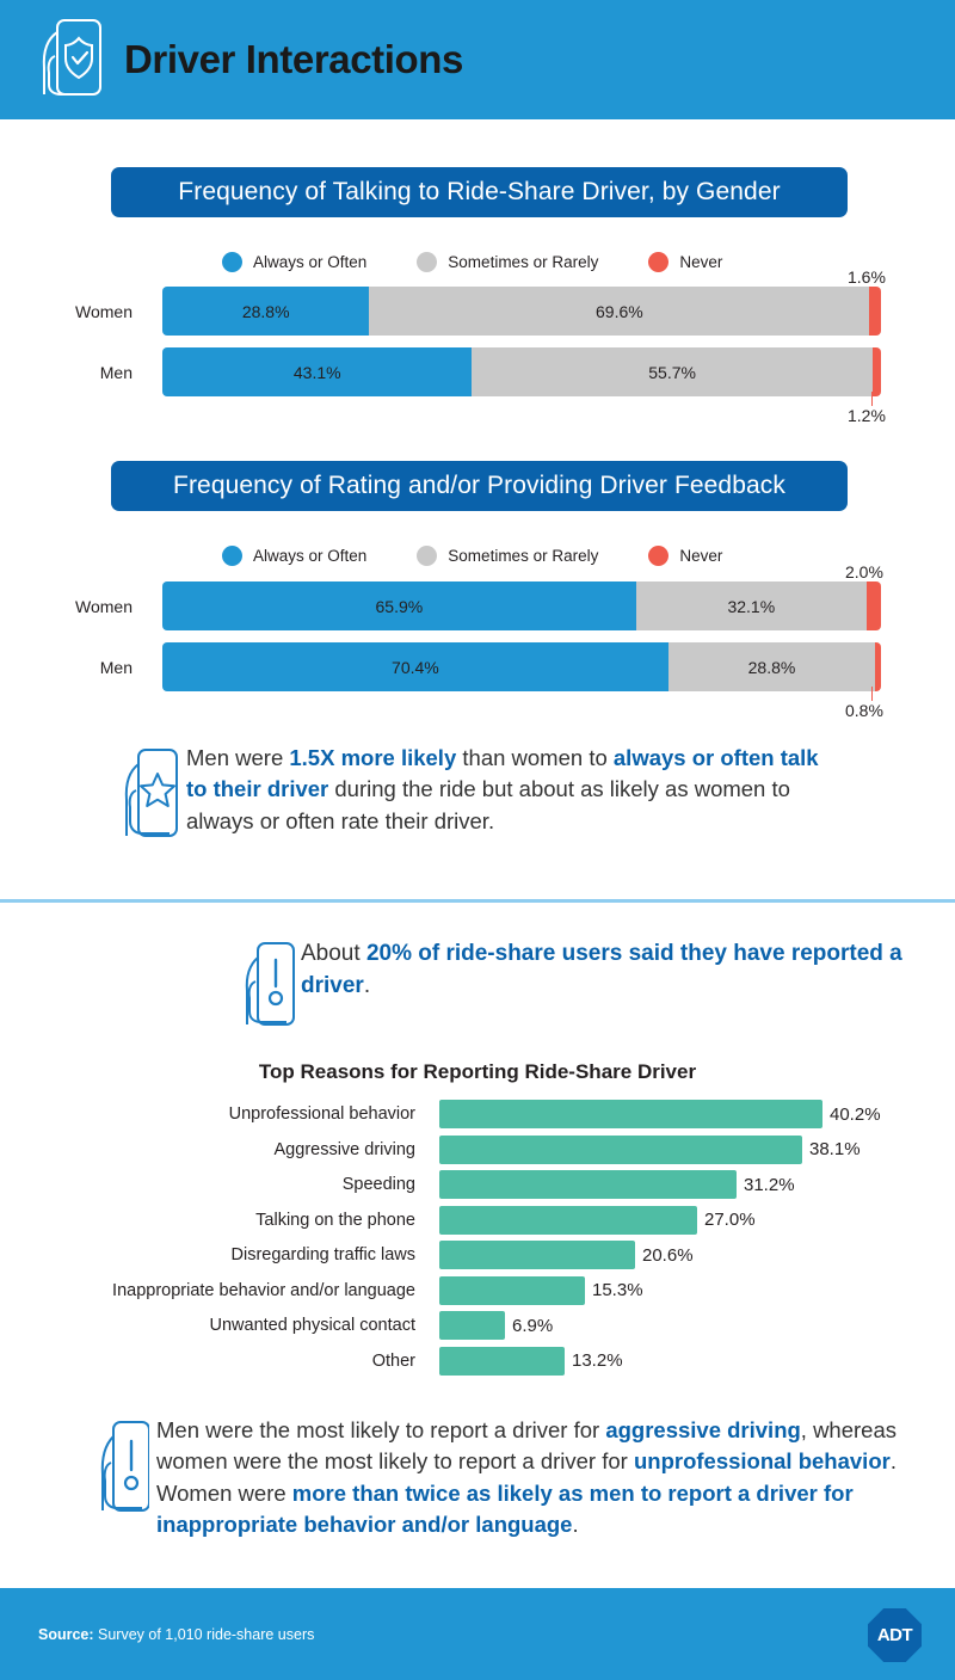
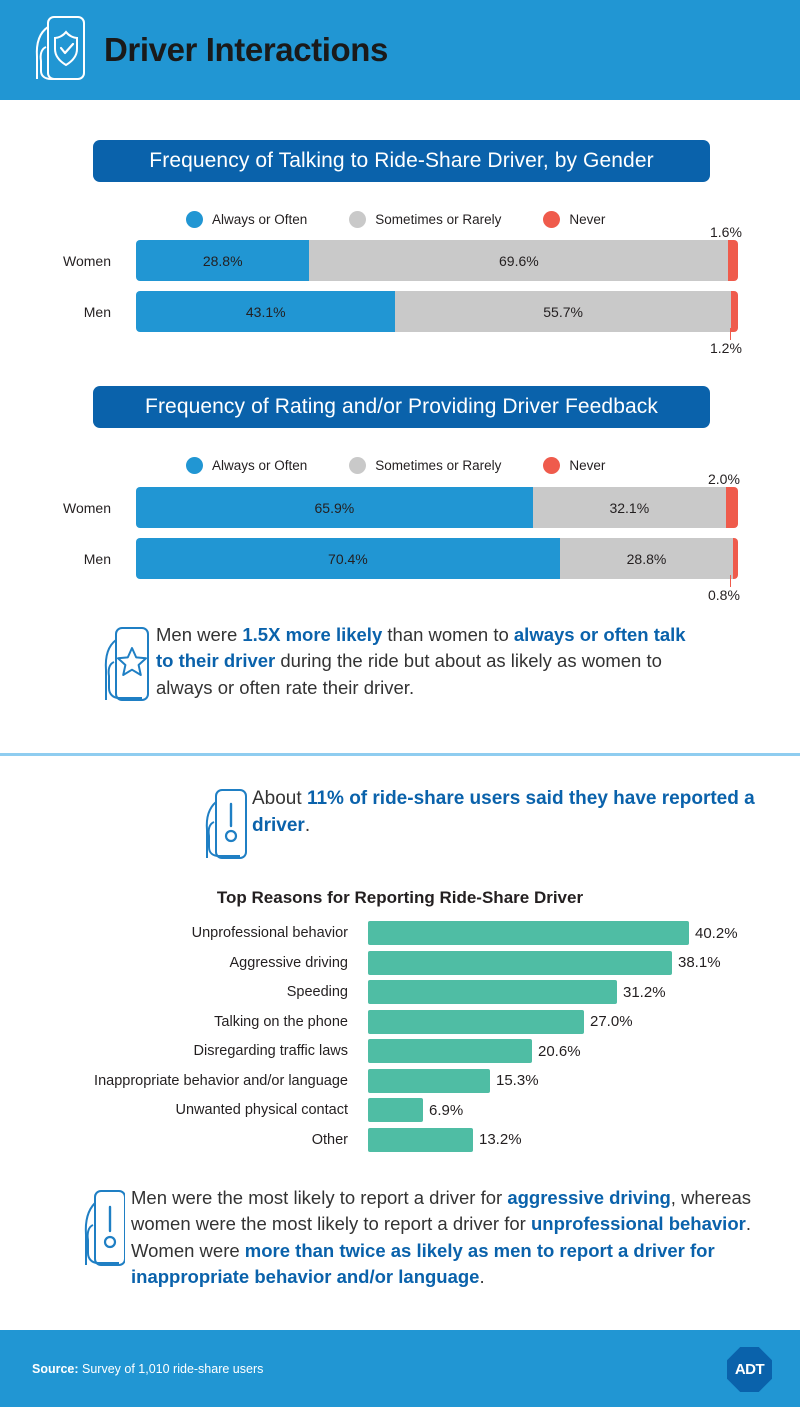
  Driver Interactions
  Frequency of Talking to Ride-Share Driver, by Gender
  Always or Often
  Sometimes or Rarely
  Never
  1.6%
  Women
  28.8%
  69.6%
  Men
  43.1%
  55.7%
  1.2%
  Frequency of Rating and/or Providing Driver Feedback
  Always or Often
  Sometimes or Rarely
  Never
  2.0%
  Women
  65.9%
  32.1%
  Men
  70.4%
  28.8%
  0.8%
  Men were 1.5X more likely than women to always or often talk to their driver during the ride but about as likely as women to always or often rate their driver.
- About 20% of ride-share users said they have reported a driver.
+ About 11% of ride-share users said they have reported a driver.
  Top Reasons for Reporting Ride-Share Driver
  Unprofessional behavior
  40.2%
  Aggressive driving
  38.1%
  Speeding
  31.2%
  Talking on the phone
  27.0%
  Disregarding traffic laws
  20.6%
  Inappropriate behavior and/or language
  15.3%
  Unwanted physical contact
  6.9%
  Other
  13.2%
  Men were the most likely to report a driver for aggressive driving, whereas women were the most likely to report a driver for unprofessional behavior. Women were more than twice as likely as men to report a driver for inappropriate behavior and/or language.
  Source: Survey of 1,010 ride-share users
  ADT
